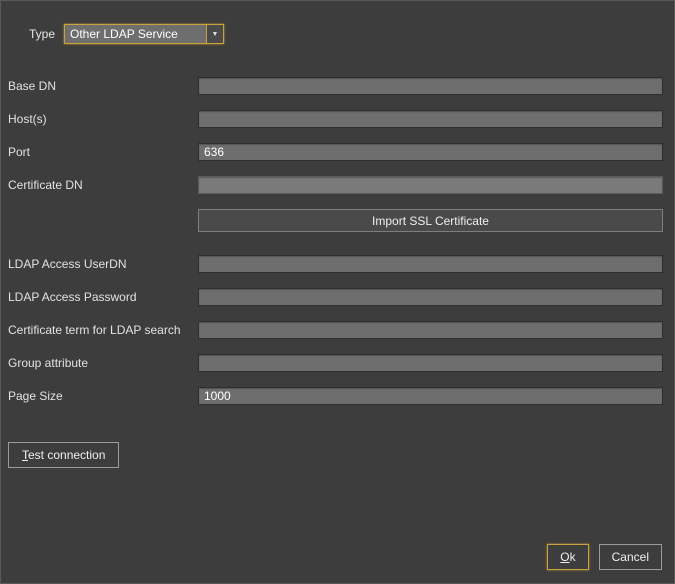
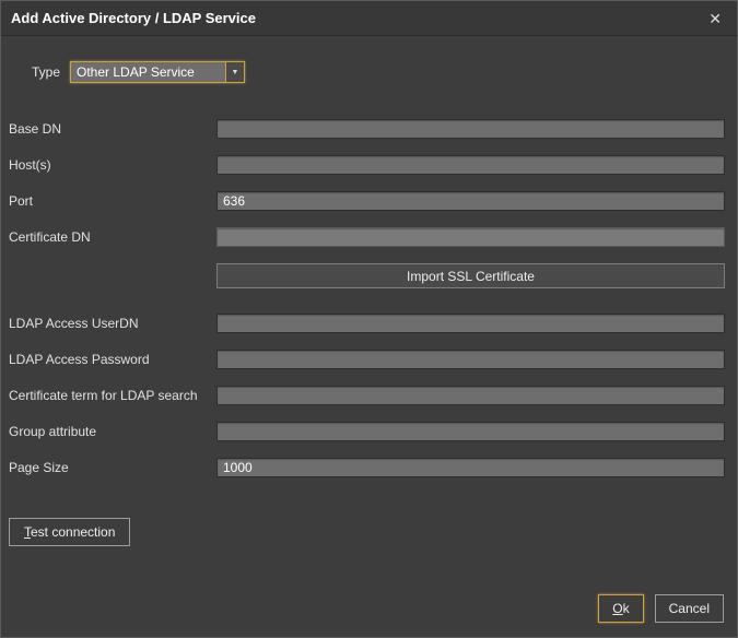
+ Add Active Directory / LDAP Service
+ ✕
  Type
  Other LDAP Service
  Base DN
  Host(s)
  Port
  636
  Certificate DN
  Import SSL Certificate
  LDAP Access UserDN
  LDAP Access Password
  Certificate term for LDAP search
  Group attribute
  Page Size
  1000
  Test connection
  Ok
  Cancel
